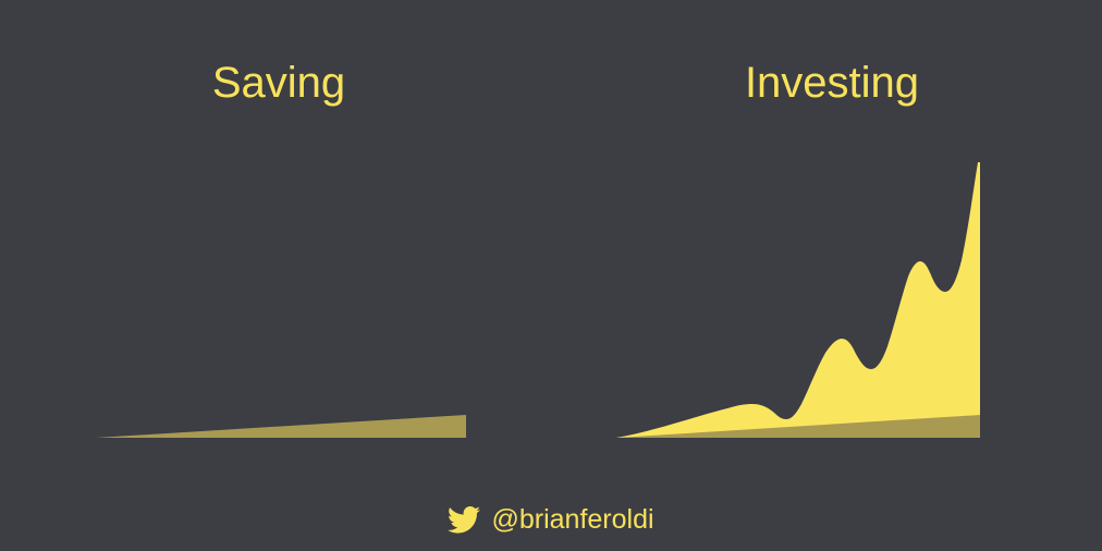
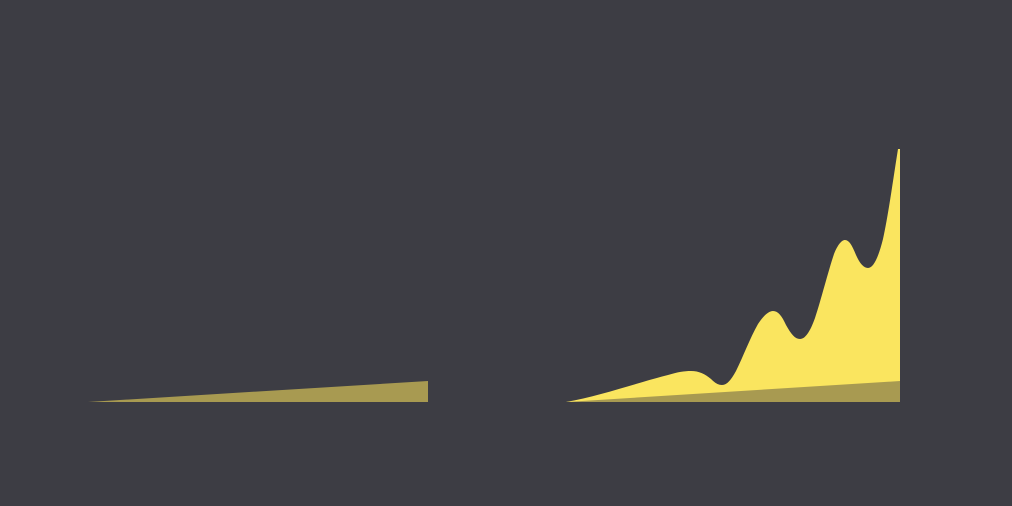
- Saving
- Investing
- @brianferoldi
